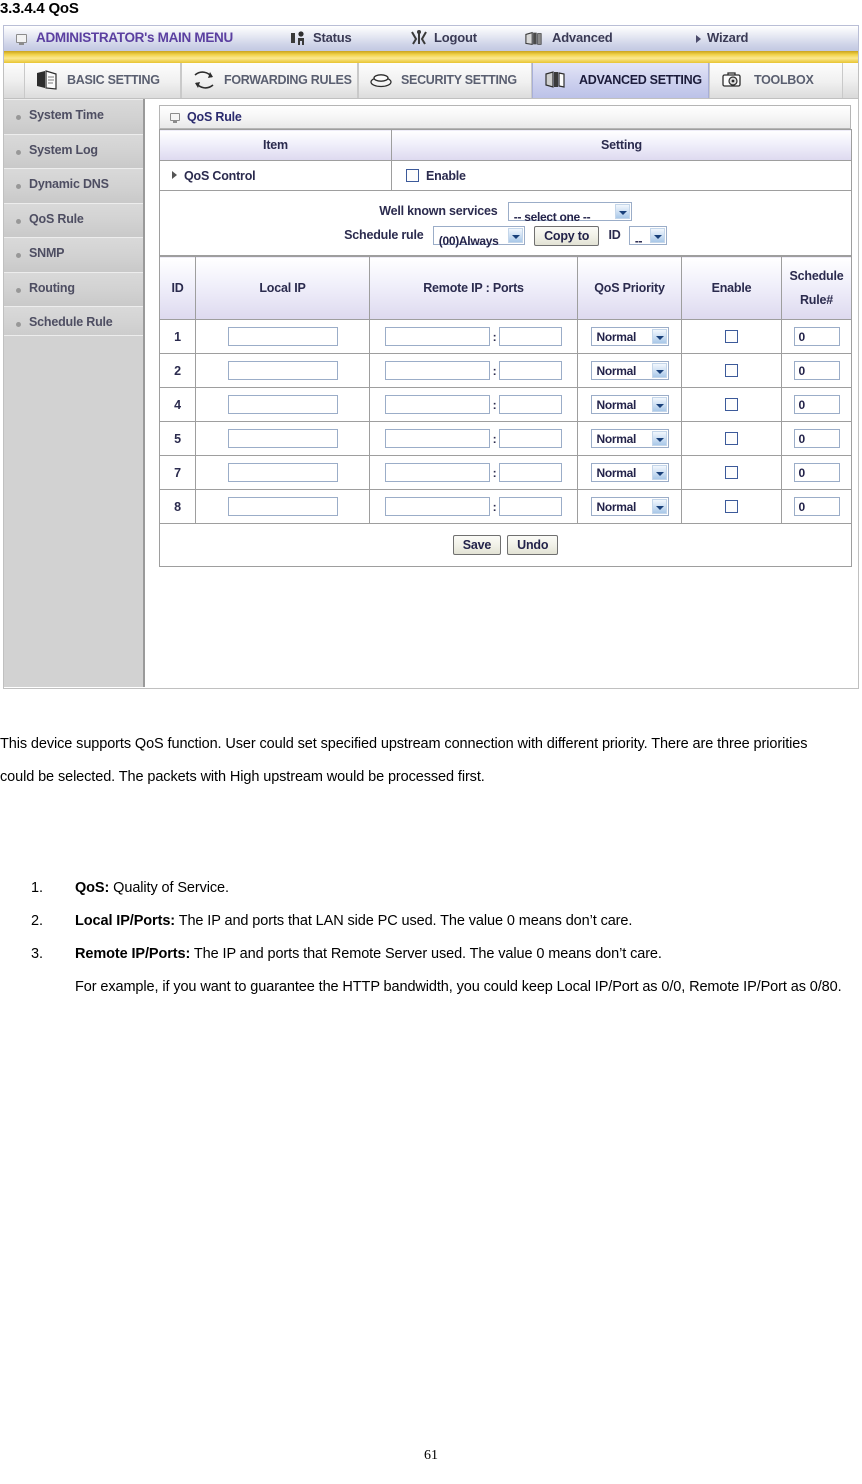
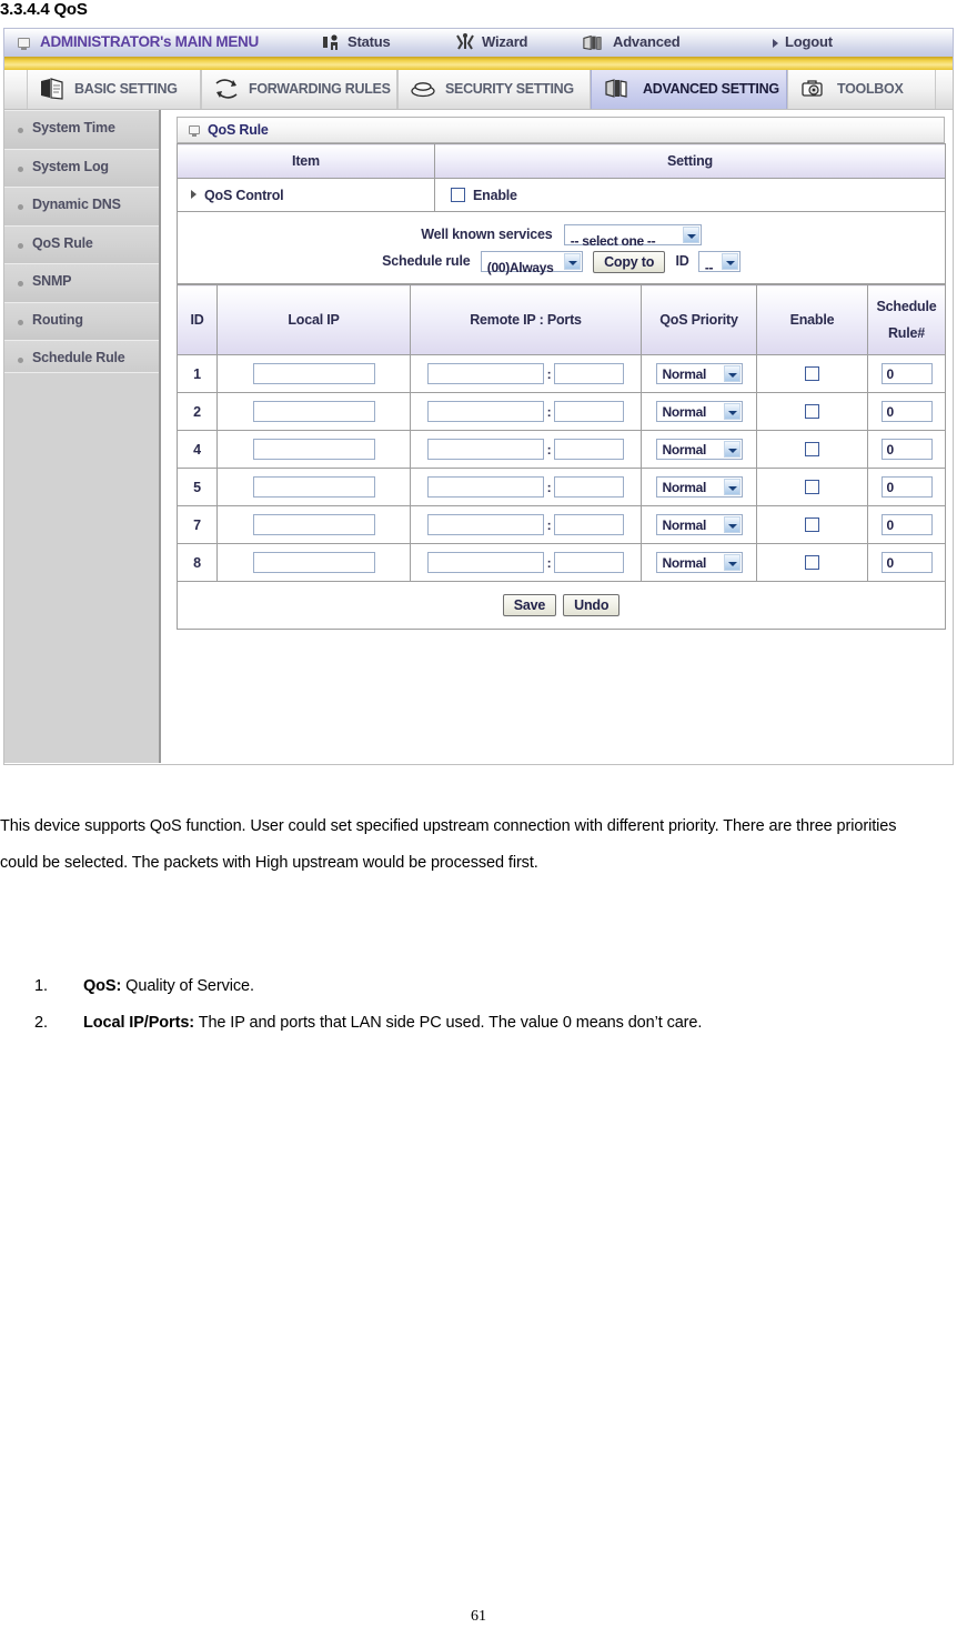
  3.3.4.4 QoS
  ADMINISTRATOR's MAIN MENU
  Status
- Logout
+ Wizard
  Advanced
- Wizard
+ Logout
  BASIC SETTING
  FORWARDING RULES
  SECURITY SETTING
  ADVANCED SETTING
  TOOLBOX
  System Time
  System Log
  Dynamic DNS
  QoS Rule
  SNMP
  Routing
  Schedule Rule
  QoS Rule
  Item	Setting
  QoS Control	Enable
  Well known services -- select one -- Schedule rule (00)Always Copy to ID --
  ID	Local IP	Remote IP : Ports	QoS Priority	Enable	Schedule Rule#
  1		:	Normal		0
  2		:	Normal		0
  4		:	Normal		0
  5		:	Normal		0
  7		:	Normal		0
  8		:	Normal		0
  Save Undo
  This device supports QoS function. User could set specified upstream connection with different priority. There are three priorities could be selected. The packets with High upstream would be processed first.
  1.
  QoS: Quality of Service.
  2.
  Local IP/Ports: The IP and ports that LAN side PC used. The value 0 means don’t care.
- 3.
- Remote IP/Ports: The IP and ports that Remote Server used. The value 0 means don’t care.
- For example, if you want to guarantee the HTTP bandwidth, you could keep Local IP/Port as 0/0, Remote IP/Port as 0/80.
  61
